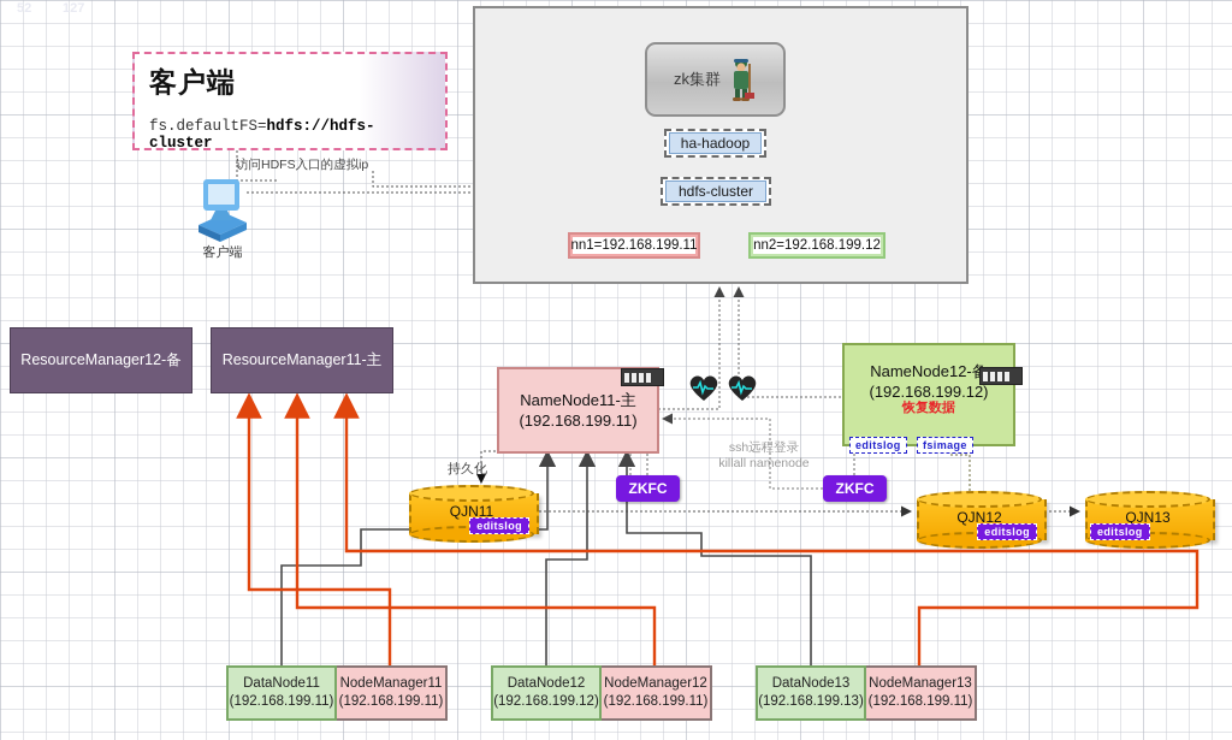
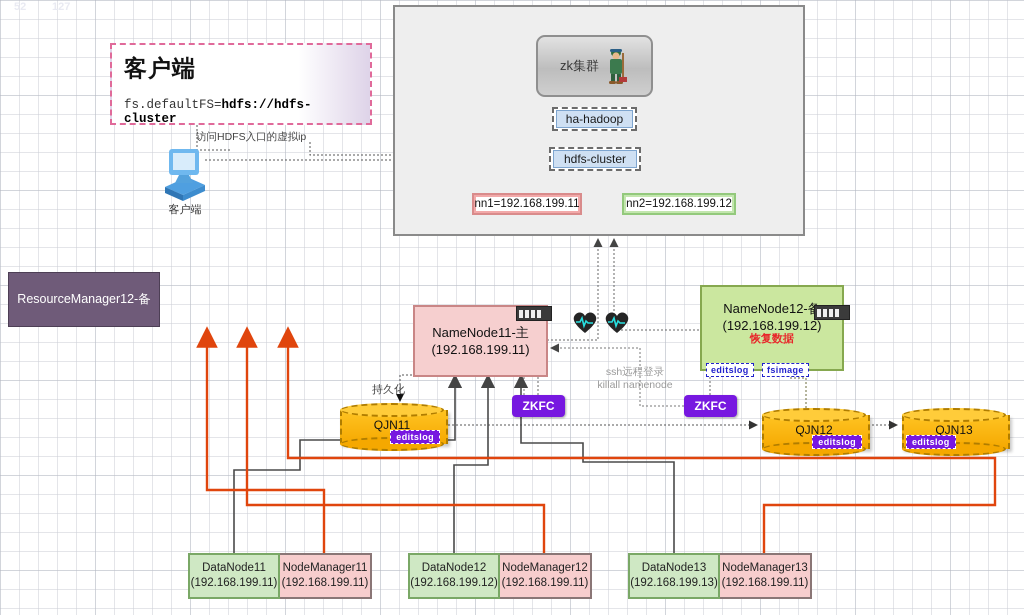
  52
  127
  zk集群
  ha-hadoop
  hdfs-cluster
  nn1=192.168.199.11
  nn2=192.168.199.12
  客户端
  fs.defaultFS=hdfs://hdfs-cluster
  客户端
  访问HDFS入口的虚拟ip
  持久化
  ssh远程登录
  killall namenode
  ResourceManager12-备
- ResourceManager11-主
  NameNode11-主
  (192.168.199.11)
  NameNode12-
  (192.168.199.12)
  恢复数据
  editslog
  fsimage
  ZKFC
  ZKFC
  QJN11
  editslog
  QJN12
  editslog
  QJN13
  editslog
  DataNode11
  (192.168.199.11)
  NodeManager11
  (192.168.199.11)
  DataNode12
  (192.168.199.12)
  NodeManager12
  (192.168.199.11)
  DataNode13
  (192.168.199.13)
  NodeManager13
  (192.168.199.11)
